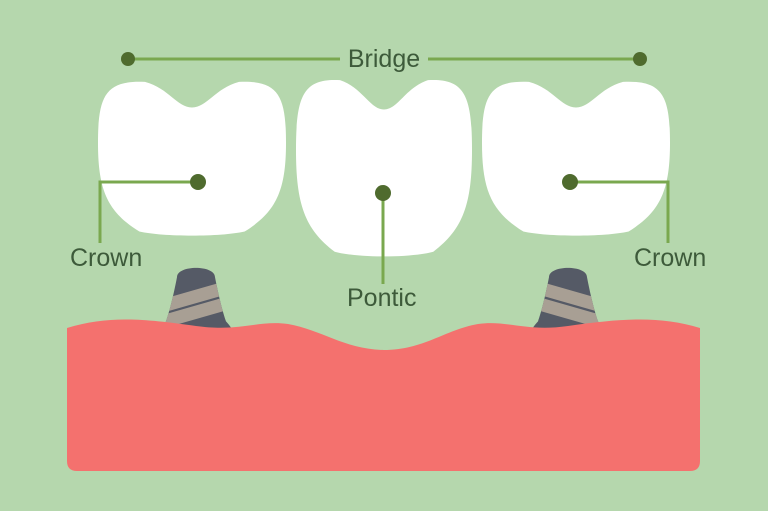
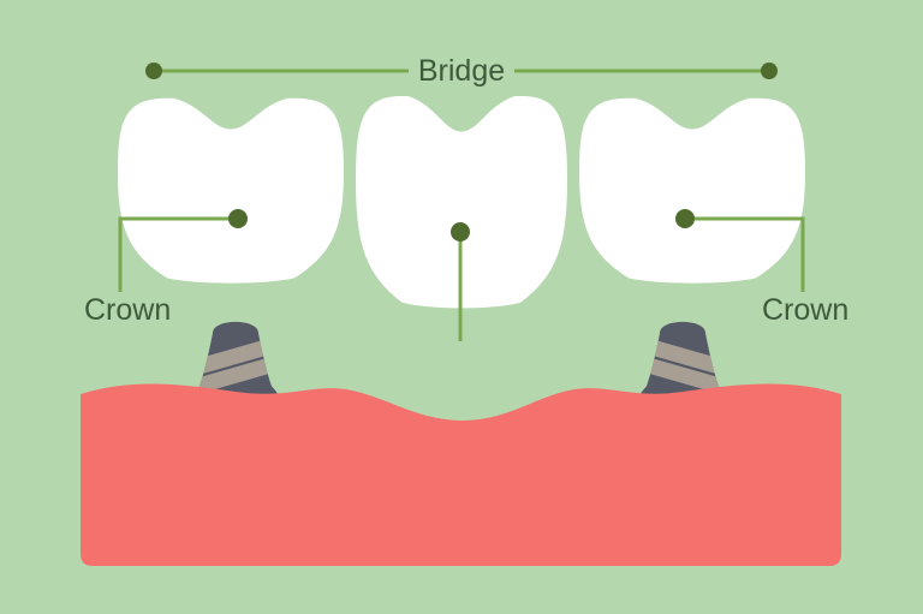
  Bridge
  Crown
  Crown
- Pontic
